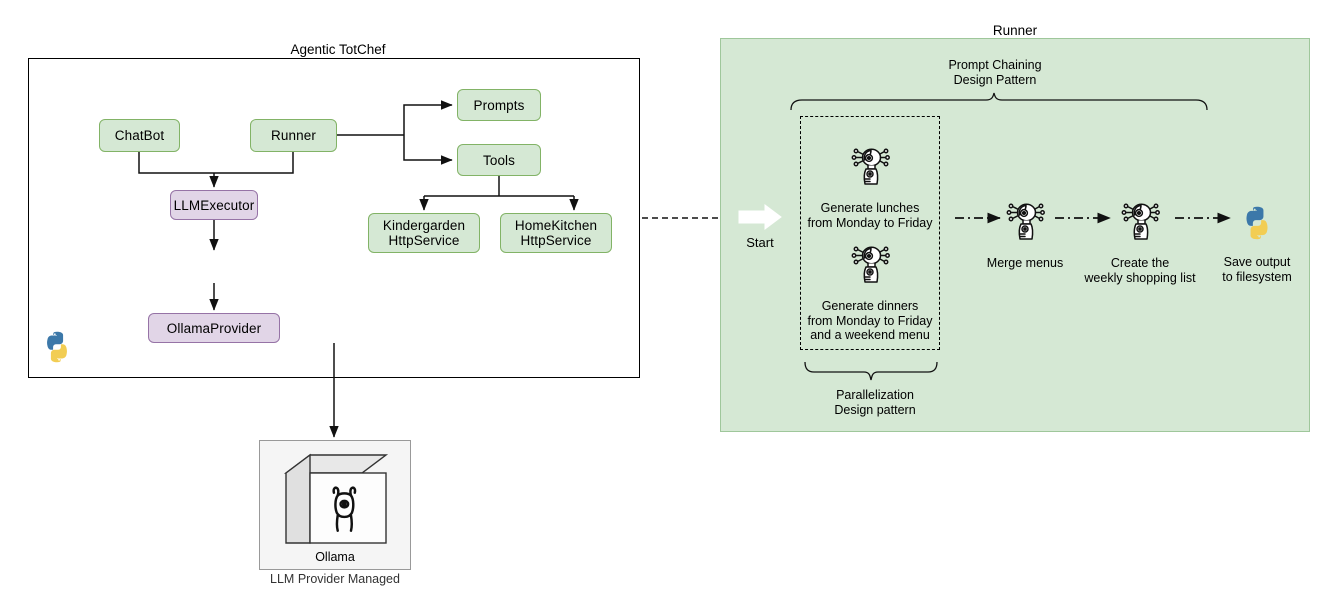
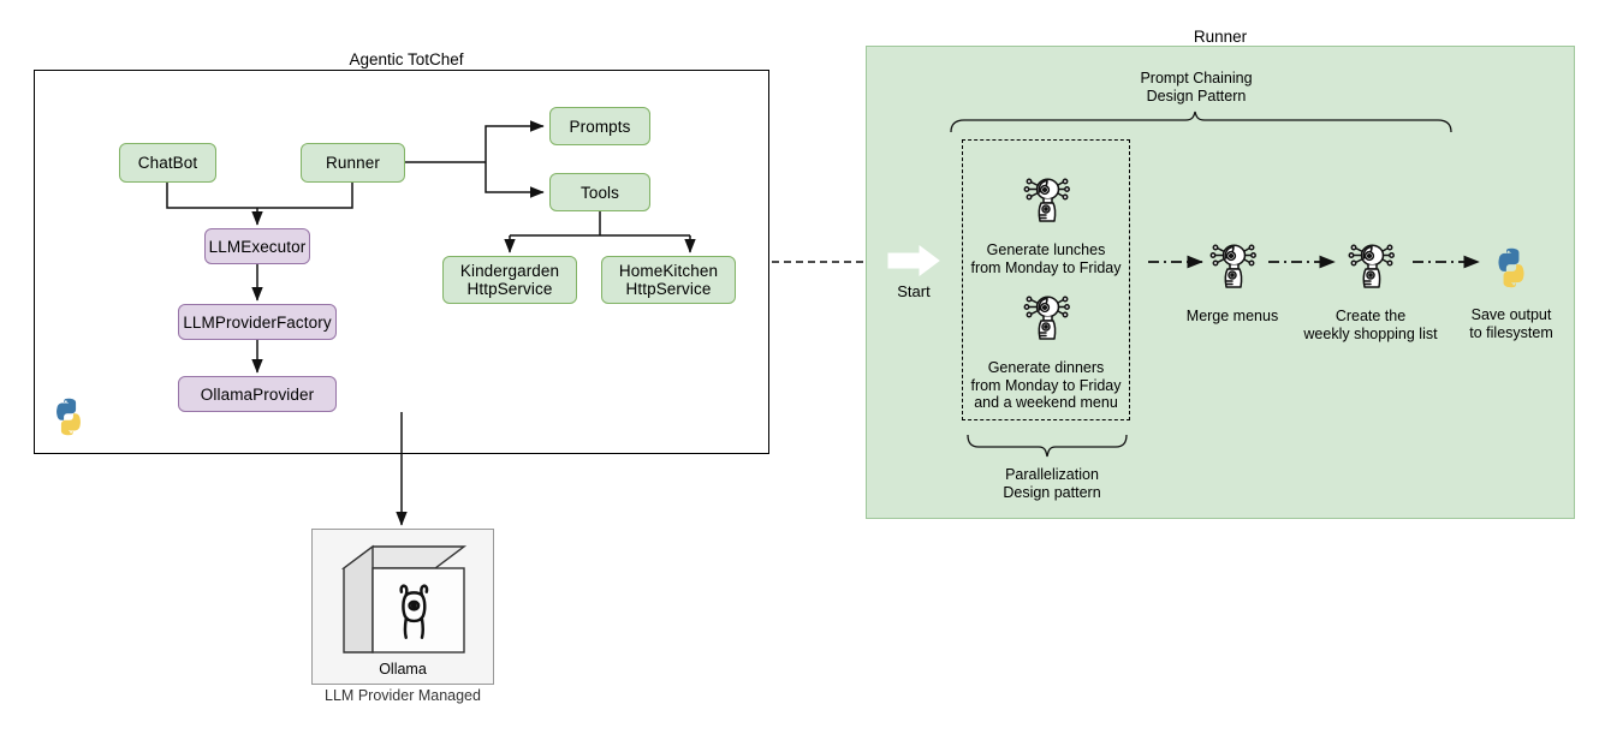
  Agentic TotChef
  Runner
  ChatBot
  Runner
  LLMExecutor
+ LLMProviderFactory
  OllamaProvider
  Prompts
  Tools
  Kindergarden
  HttpService
  HomeKitchen
  HttpService
  Ollama
  LLM Provider Managed
  Generate lunches
  from Monday to Friday
  Generate dinners
  from Monday to Friday
  and a weekend menu
  Merge menus
  Create the
  weekly shopping list
  Save output
  to filesystem
  Prompt Chaining
  Design Pattern
  Parallelization
  Design pattern
  Start
